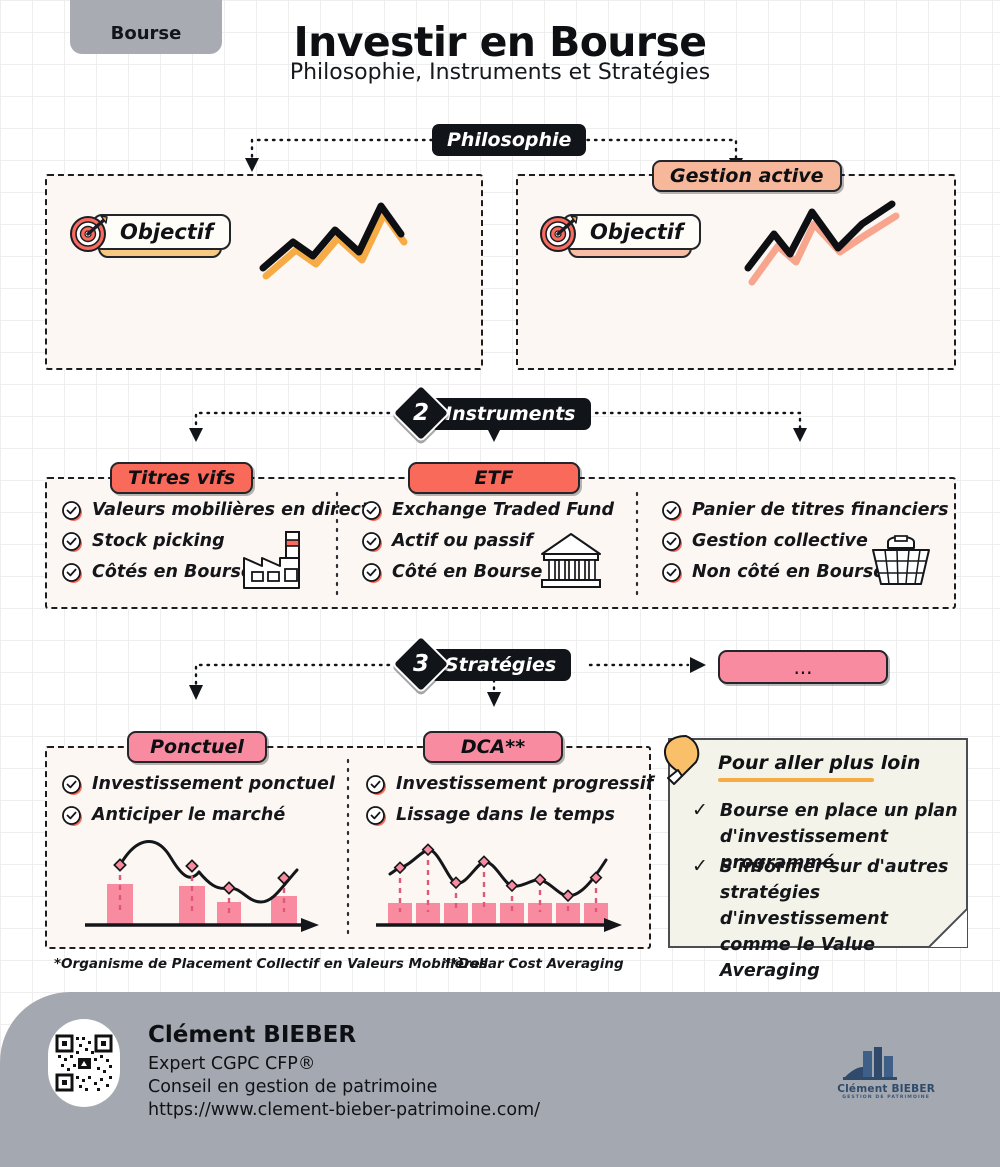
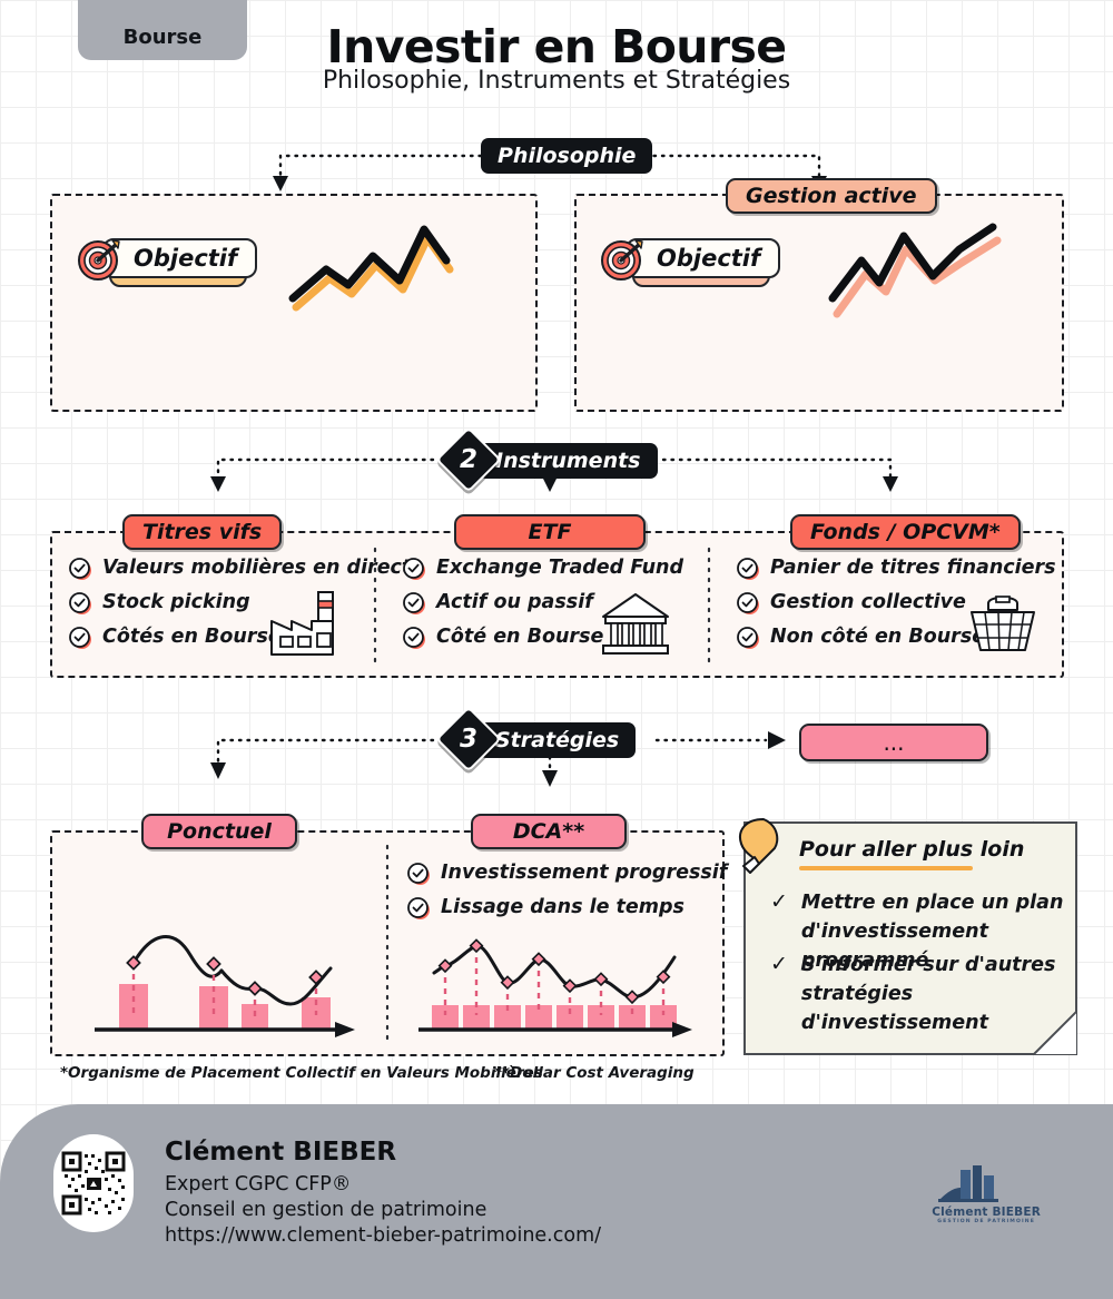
  Bourse
  Investir en Bourse
  Philosophie, Instruments et Stratégies
  Philosophie
  Objectif
  Gestion active
  Objectif
  nstruments
  Titres vifs
  ETF
+ Fonds / OPCVM*
  Valeurs mobilières en direc
  Stock picking
  Côtés en Bours
  Exchange Traded Fund
  Actif ou passif
  Côté en Bourse
  Panier de titres financiers
  Gestion collective
  Non côté en Bours
  Stratégies
  ...
  Ponctuel
  DCA**
- Investissement ponctuel
- Anticiper le marché
  Investissement progressif
  Lissage dans le temps
  Pour aller plus loin
  ✓
- Bourse en place un plan
+ Mettre en place un plan
  d'investissement programmé
  ✓
  S'informer sur d'autres
  stratégies d'investissement
- comme le Value Averaging
  *Organisme de Placement Collectif en Valeurs Mobilières
  **Dollar Cost Averaging
  Clément BIEBER
  Expert CGPC CFP®
  Conseil en gestion de patrimoine
  https://www.clement-bieber-patrimoine.com/
  Clément BIEBER
